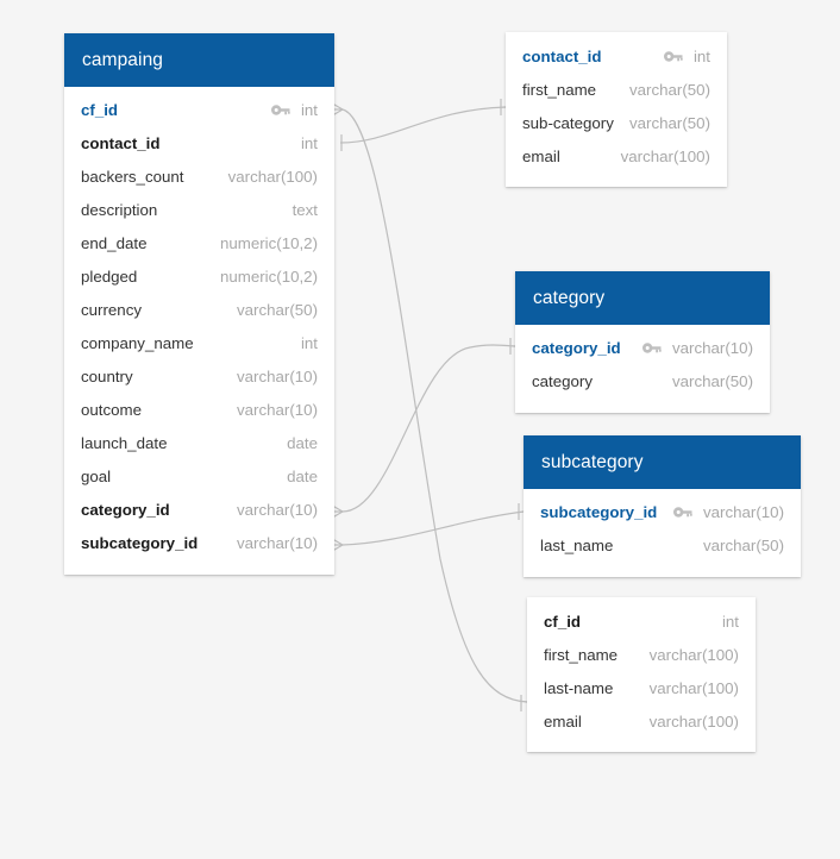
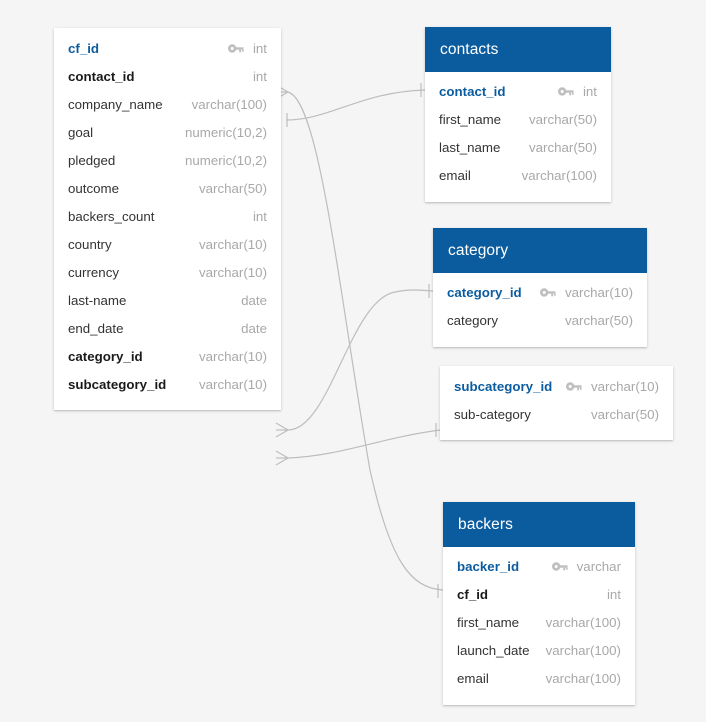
- campaing
  cf_id
  int
  contact_id
  int
- backers_count
+ company_name
  varchar(100)
- description
- text
- end_date
+ goal
  numeric(10,2)
  pledged
  numeric(10,2)
- currency
+ outcome
  varchar(50)
- company_name
+ backers_count
  int
  country
  varchar(10)
- outcome
+ currency
  varchar(10)
- launch_date
+ last-name
  date
- goal
+ end_date
  date
  category_id
  varchar(10)
  subcategory_id
  varchar(10)
+ contacts
  contact_id
  int
  first_name
  varchar(50)
- sub-category
+ last_name
  varchar(50)
  email
  varchar(100)
  category
  category_id
  varchar(10)
  category
  varchar(50)
- subcategory
  subcategory_id
  varchar(10)
- last_name
+ sub-category
  varchar(50)
+ backers
+ backer_id
+ varchar
  cf_id
  int
  first_name
  varchar(100)
- last-name
+ launch_date
  varchar(100)
  email
  varchar(100)
